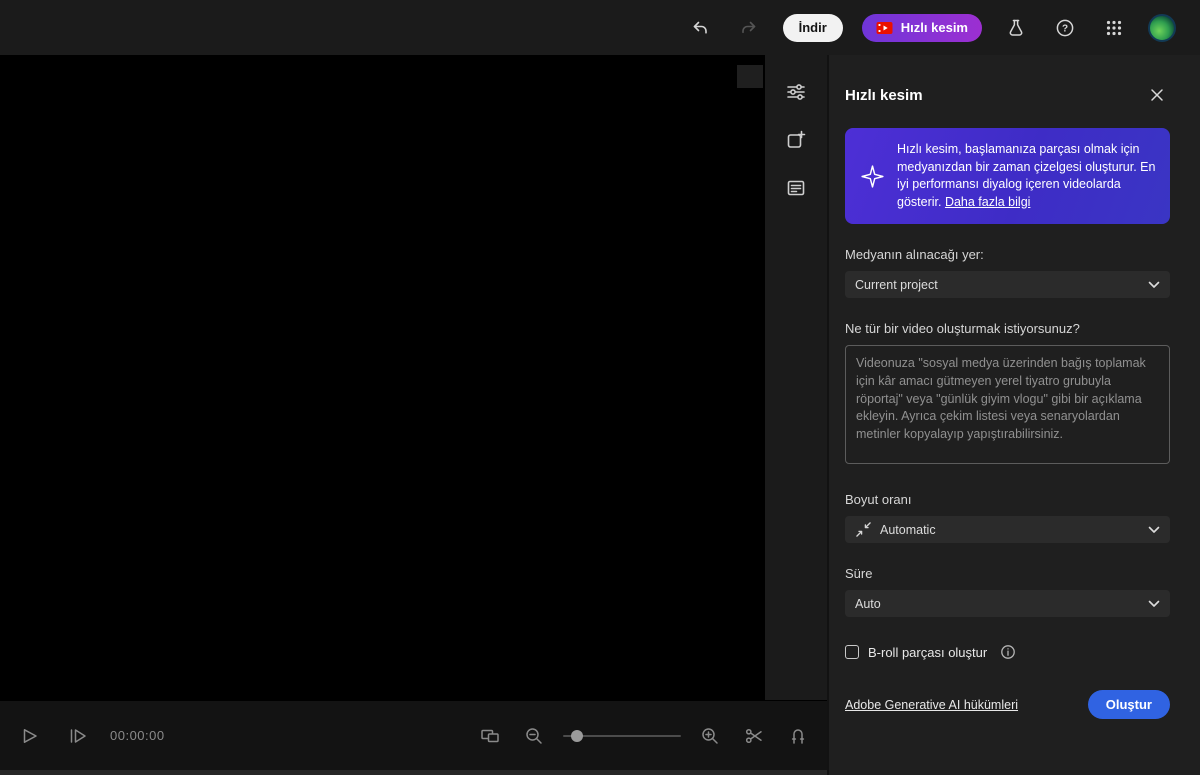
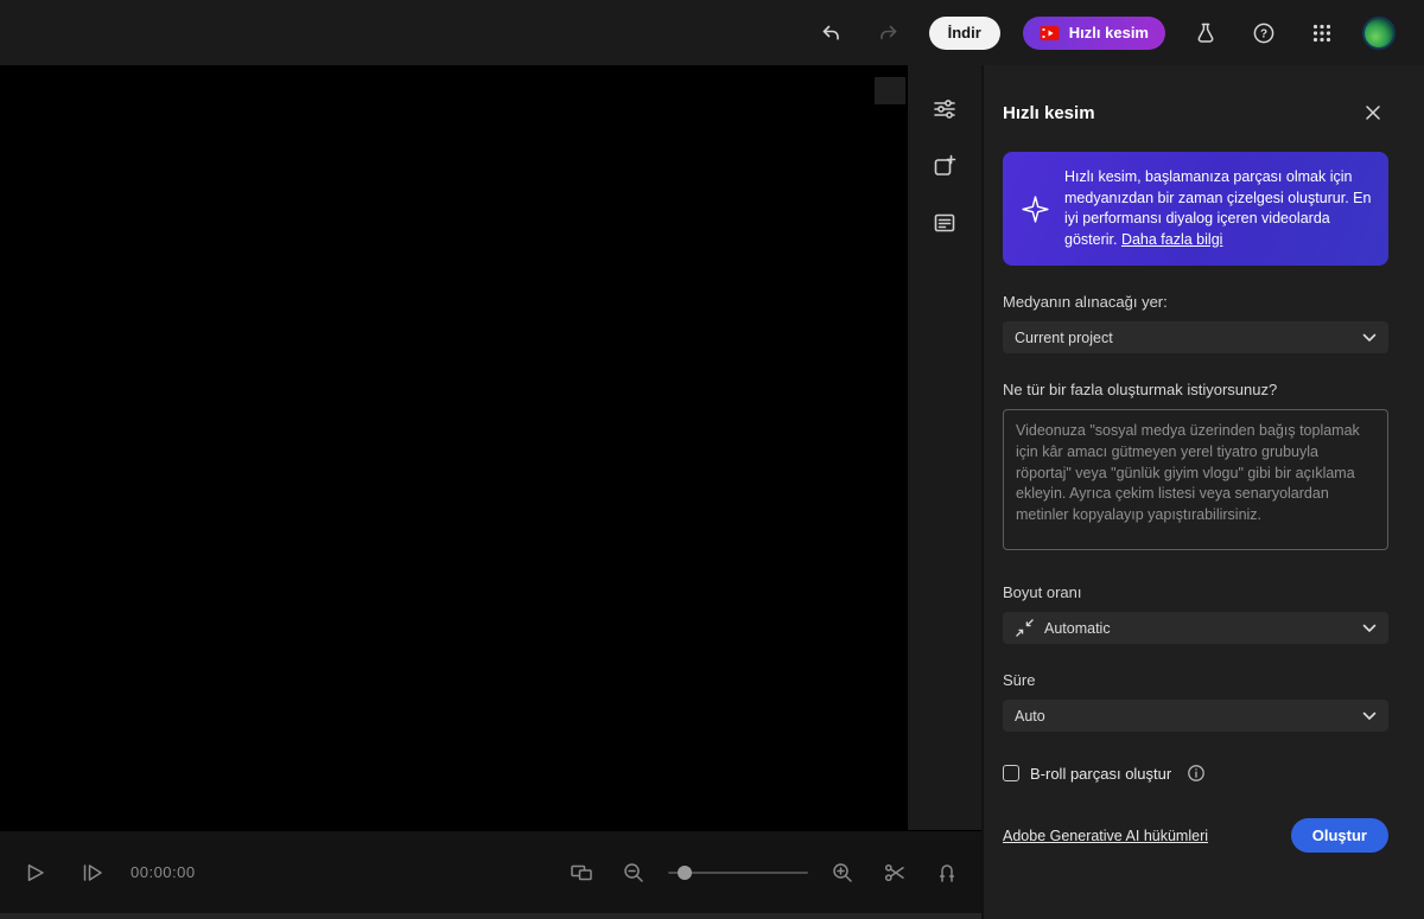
  İndir
  Hızlı kesim
  ?
  00:00:00
  Hızlı kesim
  Hızlı kesim, başlamanıza parçası olmak için medyanızdan bir zaman çizelgesi oluşturur. En iyi performansı diyalog içeren videolarda gösterir. Daha fazla bilgi
  Medyanın alınacağı yer:
  Current project
- Ne tür bir video oluşturmak istiyorsunuz?
+ Ne tür bir fazla oluşturmak istiyorsunuz?
  Boyut oranı
  Automatic
  Süre
  Auto
  B-roll parçası oluştur
  Adobe Generative AI hükümleri
  Oluştur
